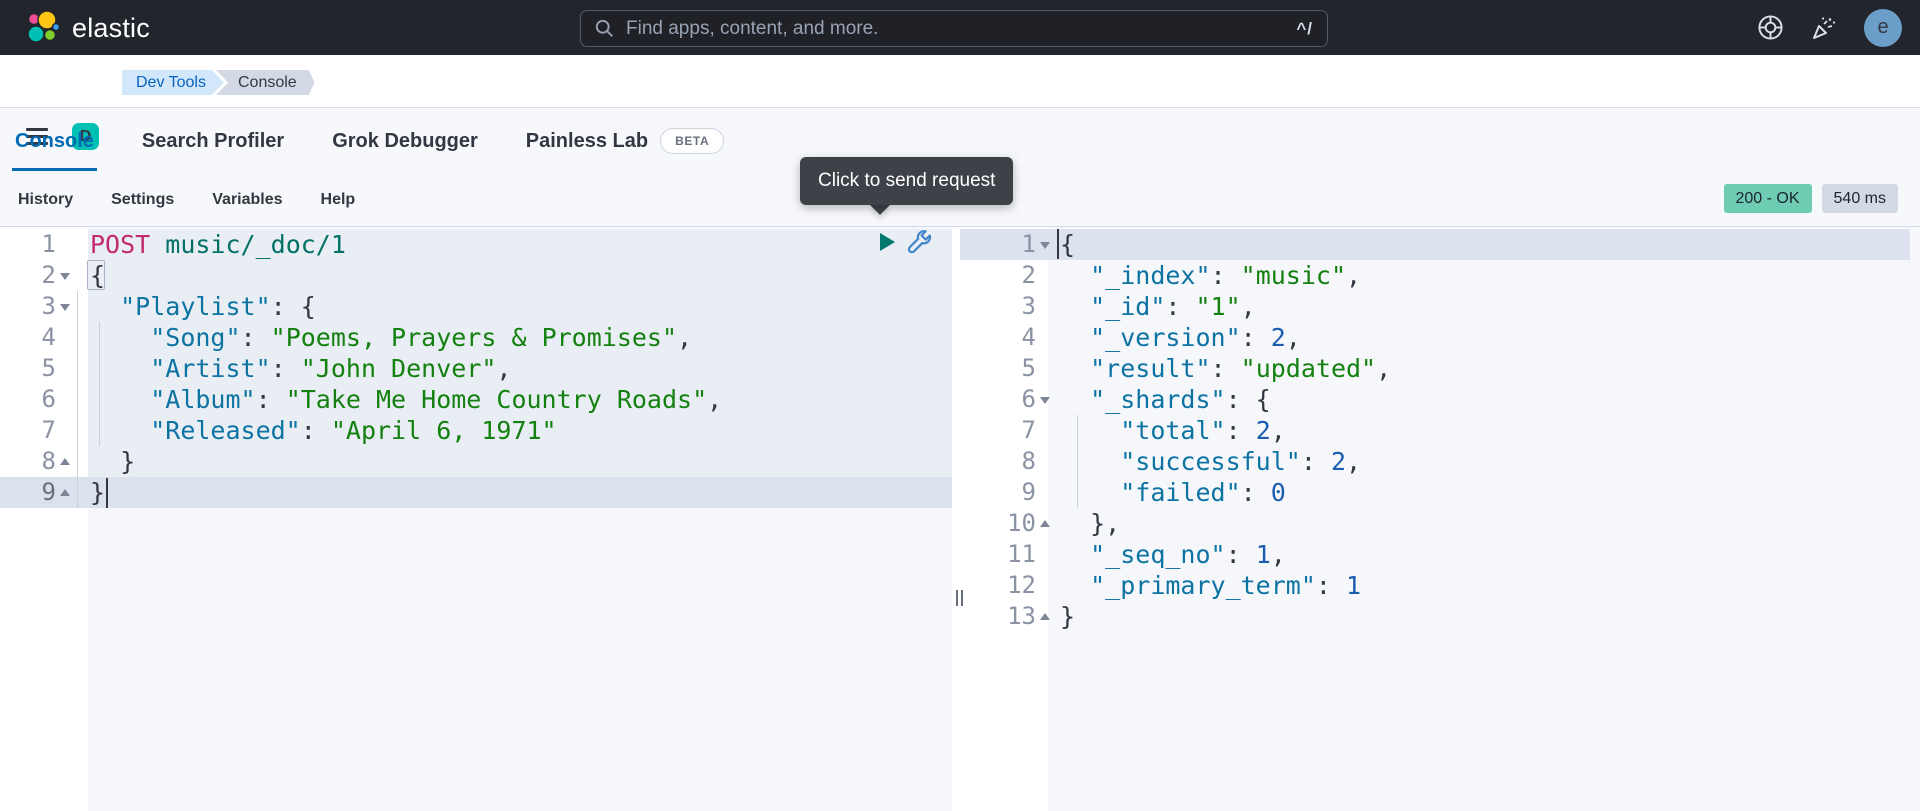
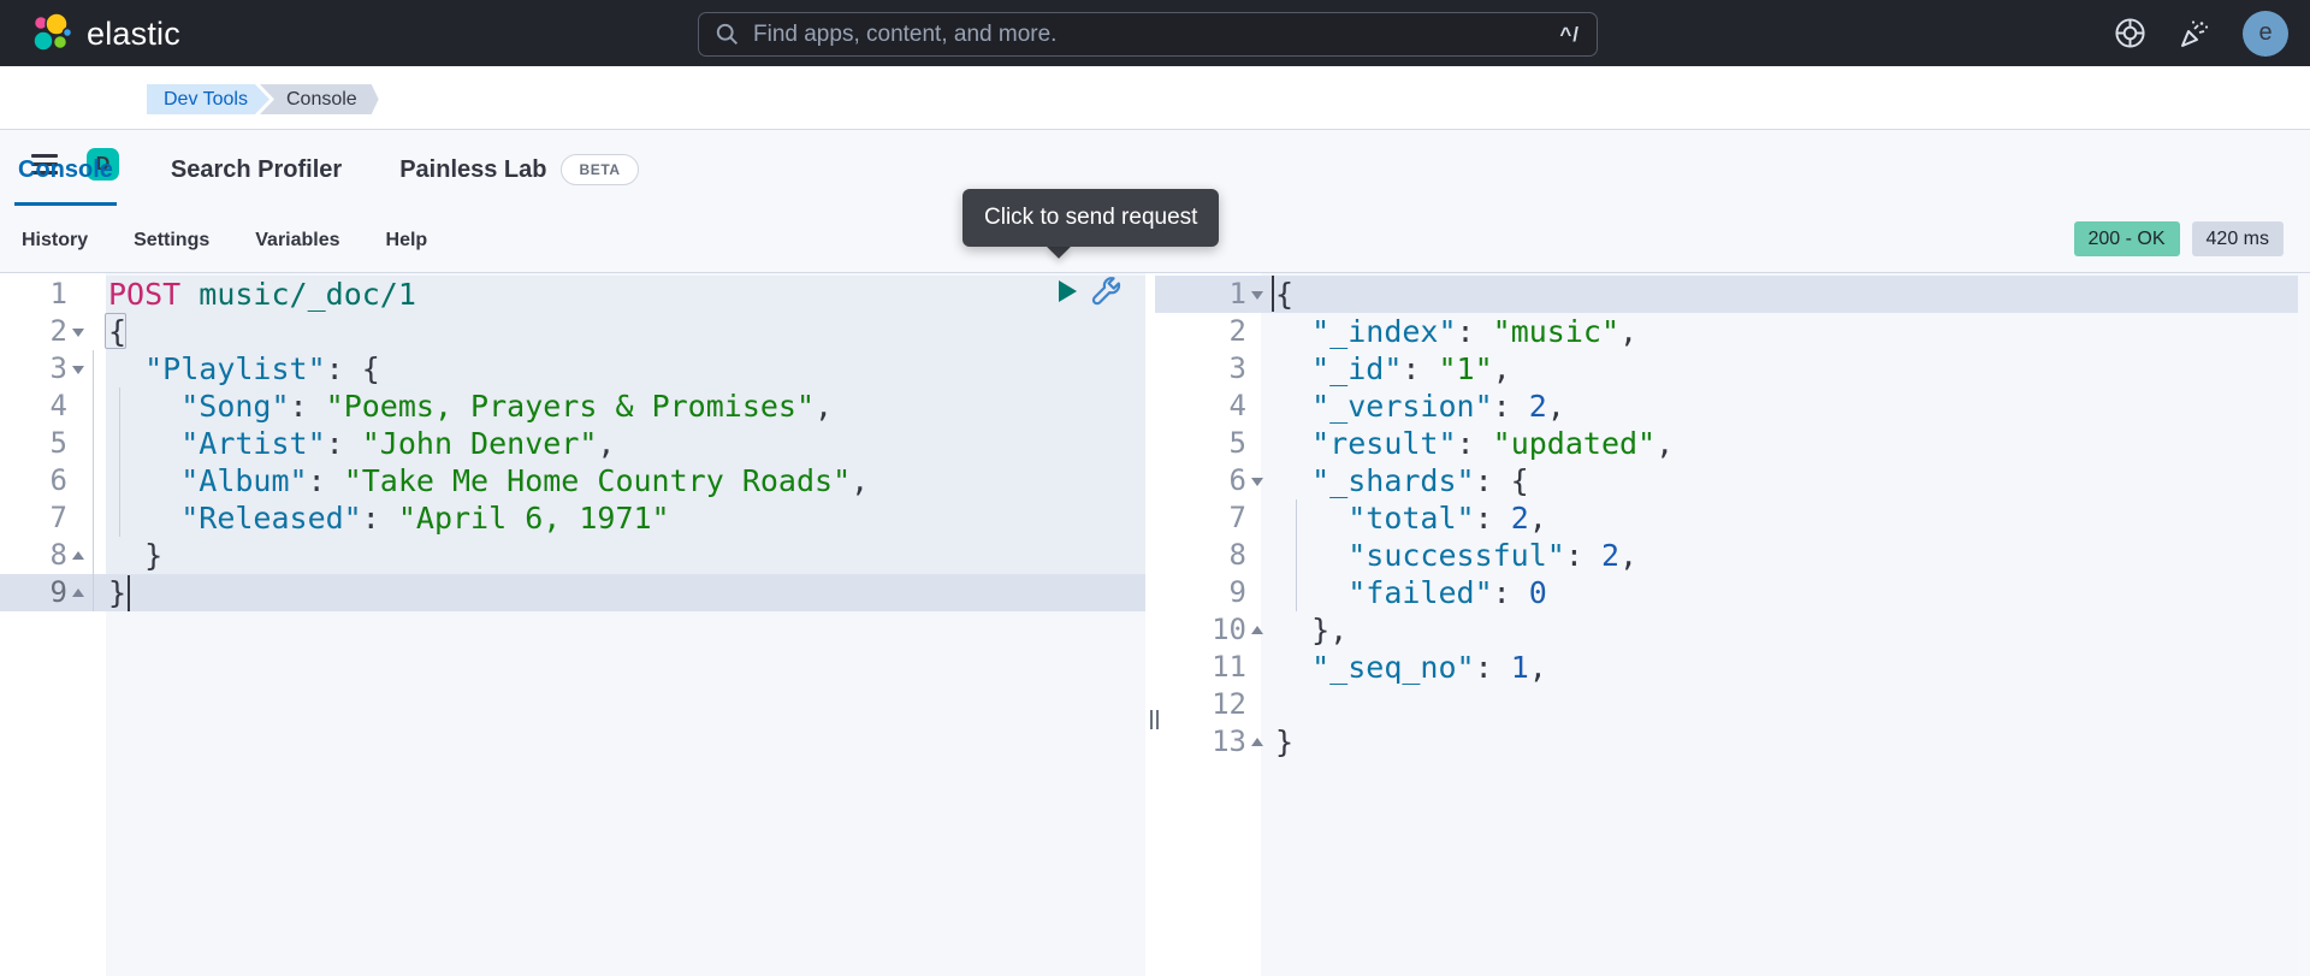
  elastic
  Find apps, content, and more.
  ^/
  e
  Dev Tools
  Console
  Console
  Search Profiler
- Grok Debugger
  Painless Lab
  BETA
  History
  Settings
  Variables
  Help
  200 - OK
- 540 ms
+ 420 ms
  1
  POST music/_doc/1
  2
  {
  3
  "Playlist": {
  4
  "Song": "Poems, Prayers & Promises",
  5
  "Artist": "John Denver",
  6
  "Album": "Take Me Home Country Roads",
  7
  "Released": "April 6, 1971"
  8
  }
  9
  }
  1
  {
  2
  "_index": "music",
  3
  "_id": "1",
  4
  "_version": 2,
  5
  "result": "updated",
  6
  "_shards": {
  7
  "total": 2,
  8
  "successful": 2,
  9
  "failed": 0
  10
  },
  11
  "_seq_no": 1,
  12
- "_primary_term": 1
  13
  }
  Click to send request
